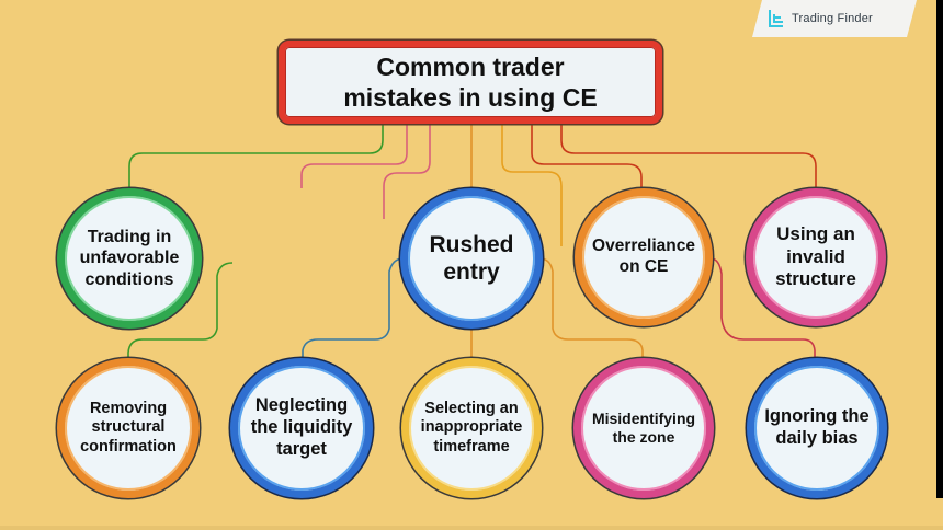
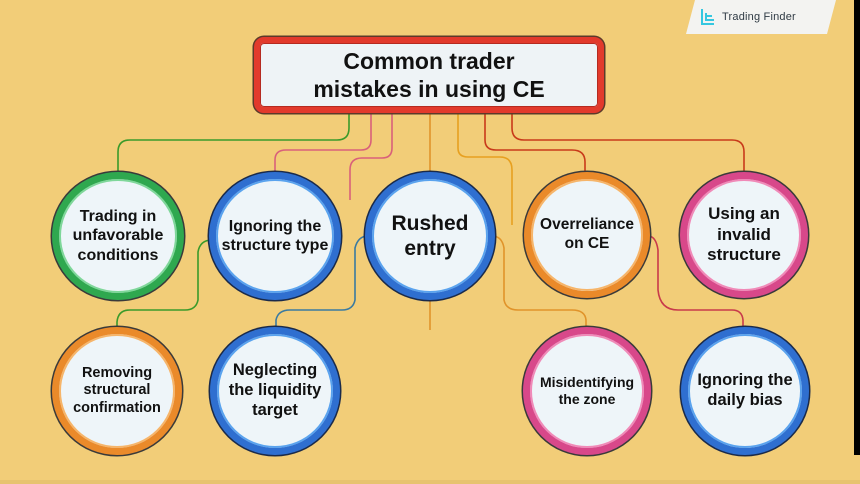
  Trading Finder
  Common trader
  mistakes in using CE
  Trading in unfavorable conditions
+ Ignoring the structure type
  Rushed entry
  Overreliance on CE
  Using an invalid structure
  Removing structural confirmation
  Neglecting the liquidity target
- Selecting an inappropriate timeframe
  Misidentifying the zone
  Ignoring the daily bias
